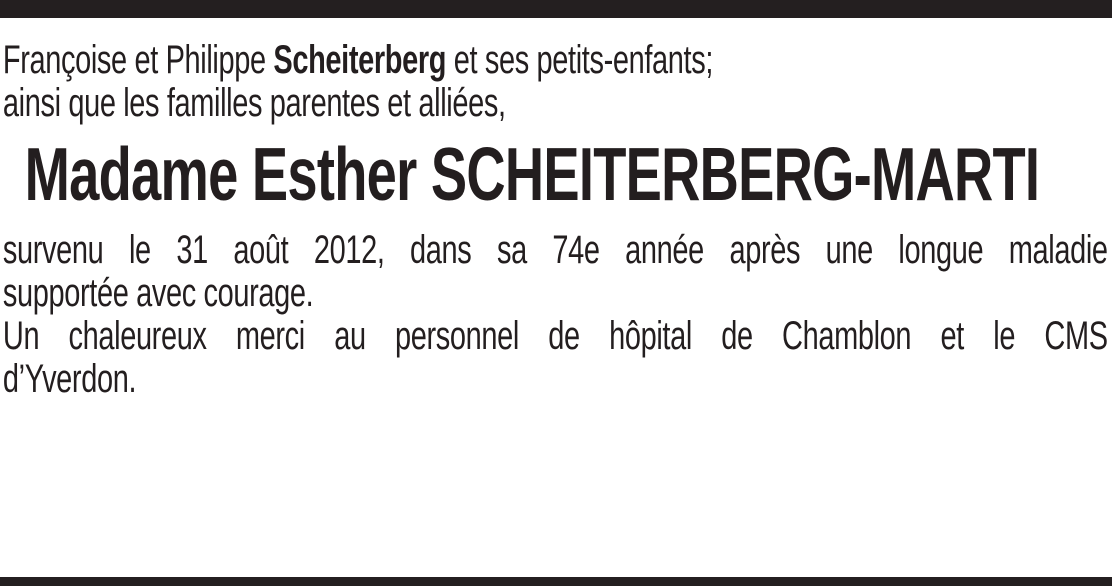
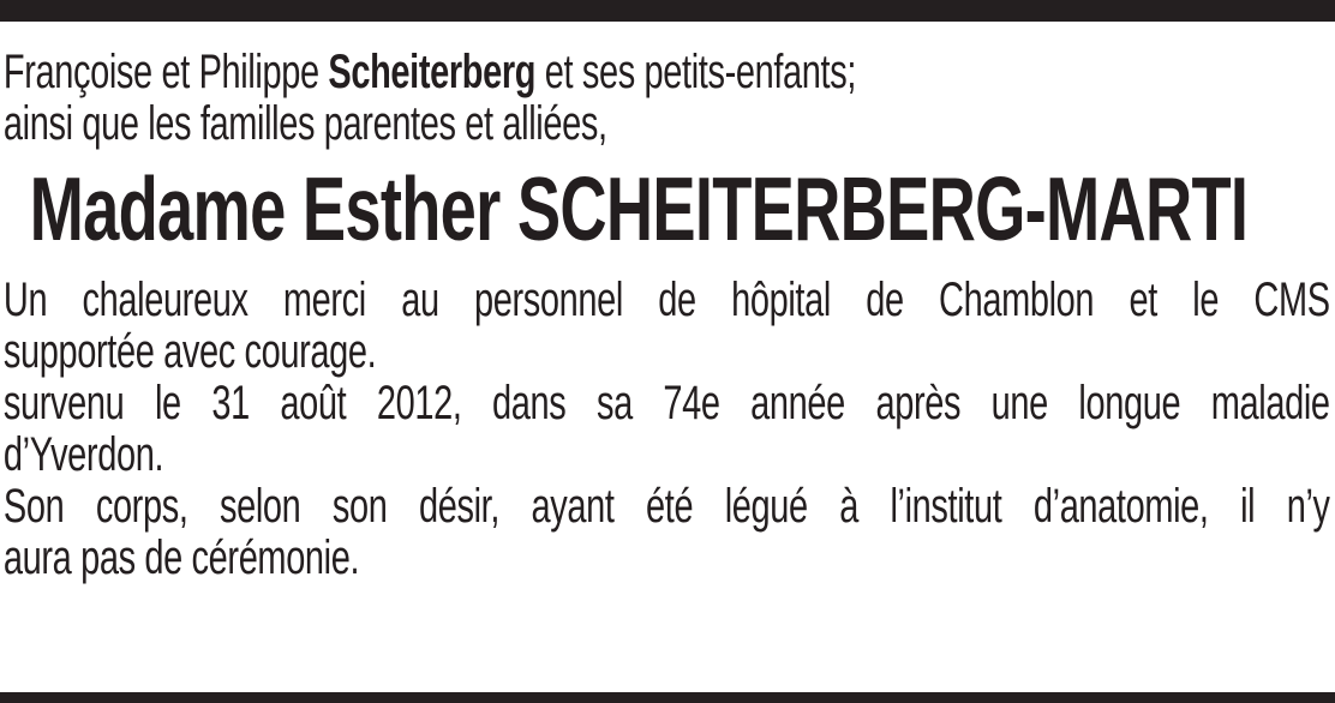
  Françoise et Philippe Scheiterberg et ses petits-enfants;
  ainsi que les familles parentes et alliées,
  Madame Esther SCHEITERBERG-MARTI
- survenu le 31 août 2012, dans sa 74e année après une longue maladie
+ Un chaleureux merci au personnel de hôpital de Chamblon et le CMS
  supportée avec courage.
- Un chaleureux merci au personnel de hôpital de Chamblon et le CMS
+ survenu le 31 août 2012, dans sa 74e année après une longue maladie
  d’Yverdon.
+ Son corps, selon son désir, ayant été légué à l’institut d’anatomie, il n’y
+ aura pas de cérémonie.
